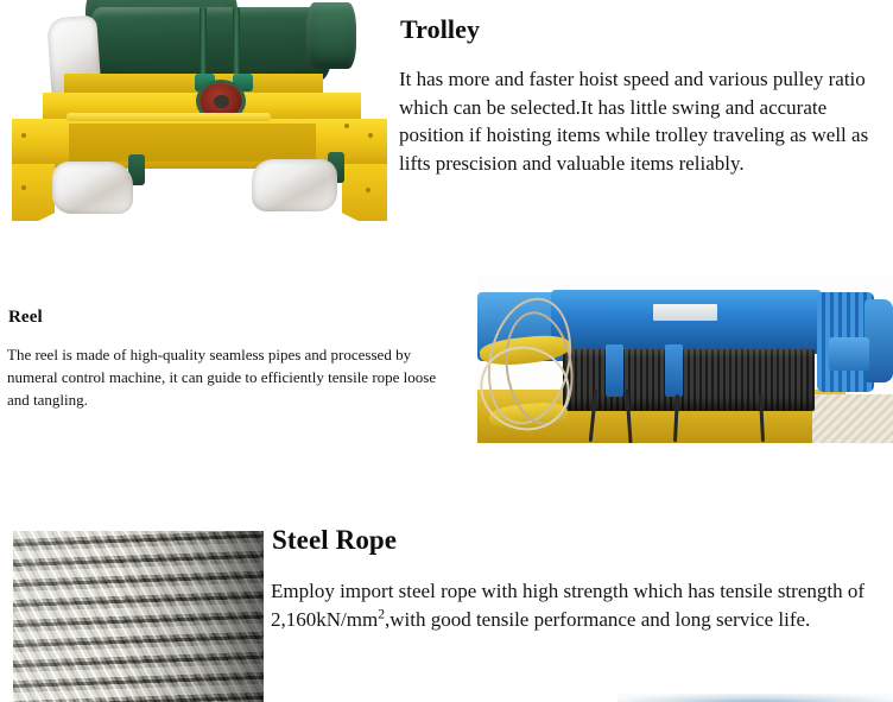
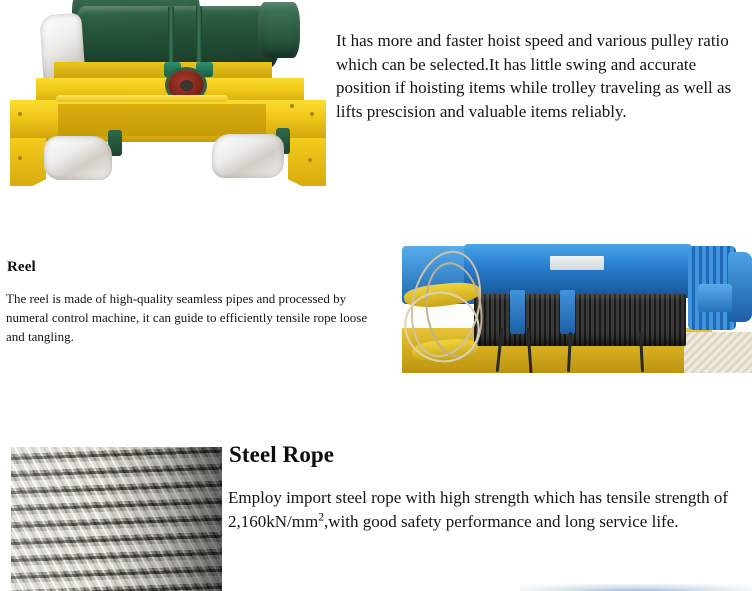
- Trolley
  It has more and faster hoist speed and various pulley ratio which can be selected.It has little swing and accurate position if hoisting items while trolley traveling as well as lifts prescision and valuable items reliably.
  Reel
  The reel is made of high-quality seamless pipes and processed by numeral control machine, it can guide to efficiently tensile rope loose and tangling.
  Steel Rope
- Employ import steel rope with high strength which has tensile strength of 2,160kN/mm2,with good tensile performance and long service life.
+ Employ import steel rope with high strength which has tensile strength of 2,160kN/mm2,with good safety performance and long service life.
